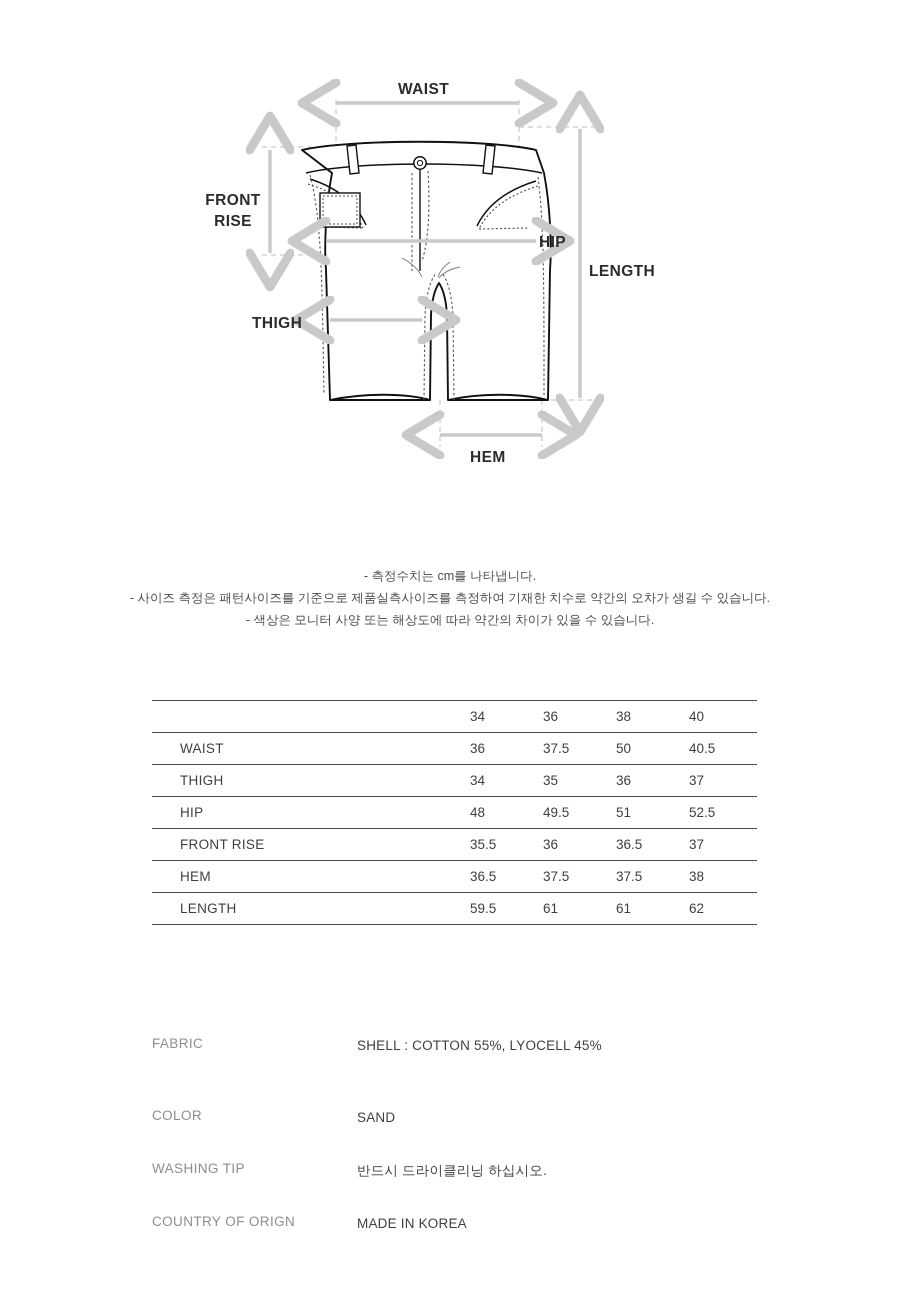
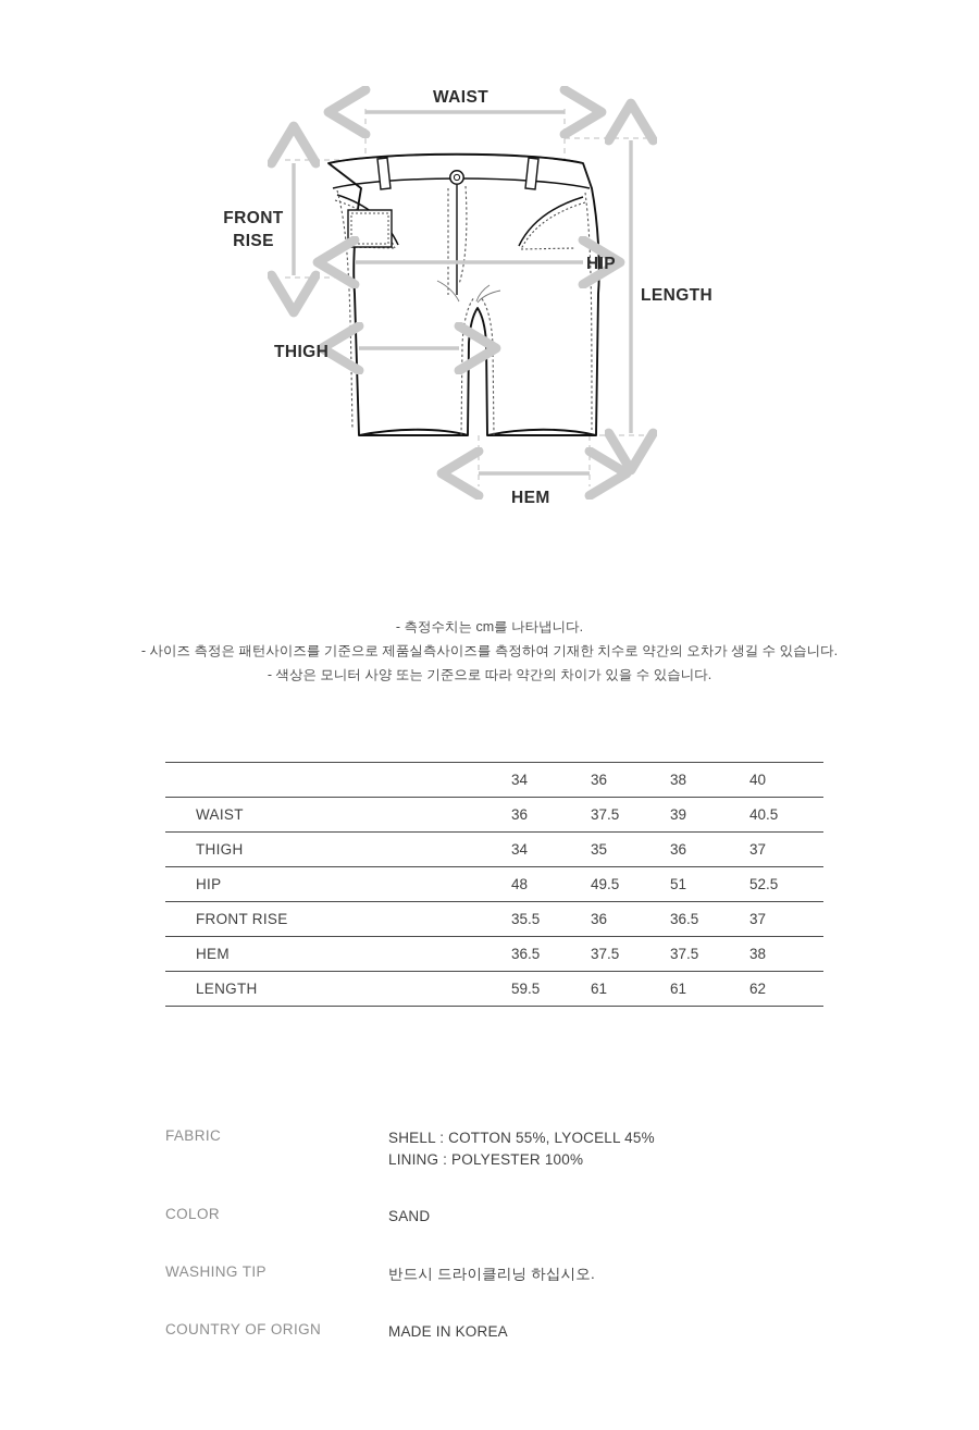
  WAIST
  HIP
  LENGTH
  FRONT
  RISE
  THIGH
  HEM
  - 측정수치는 cm를 나타냅니다.
  - 사이즈 측정은 패턴사이즈를 기준으로 제품실측사이즈를 측정하여 기재한 치수로 약간의 오차가 생길 수 있습니다.
- - 색상은 모니터 사양 또는 해상도에 따라 약간의 차이가 있을 수 있습니다.
+ - 색상은 모니터 사양 또는 기준으로 따라 약간의 차이가 있을 수 있습니다.
  	34	36	38	40
- WAIST	36	37.5	50	40.5
+ WAIST	36	37.5	39	40.5
  THIGH	34	35	36	37
  HIP	48	49.5	51	52.5
  FRONT RISE	35.5	36	36.5	37
  HEM	36.5	37.5	37.5	38
  LENGTH	59.5	61	61	62
  FABRIC
  SHELL : COTTON 55%, LYOCELL 45%
+ LINING : POLYESTER 100%
  COLOR
  SAND
  WASHING TIP
  반드시 드라이클리닝 하십시오.
  COUNTRY OF ORIGN
  MADE IN KOREA
